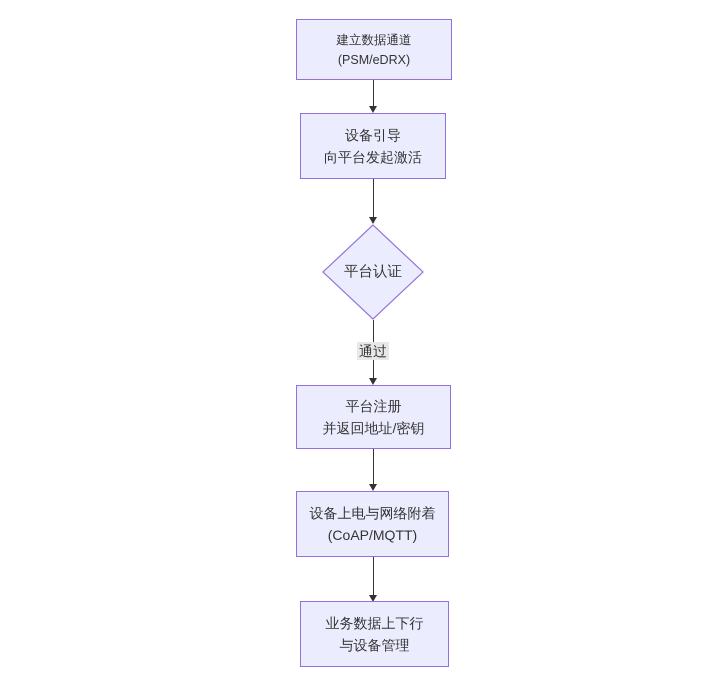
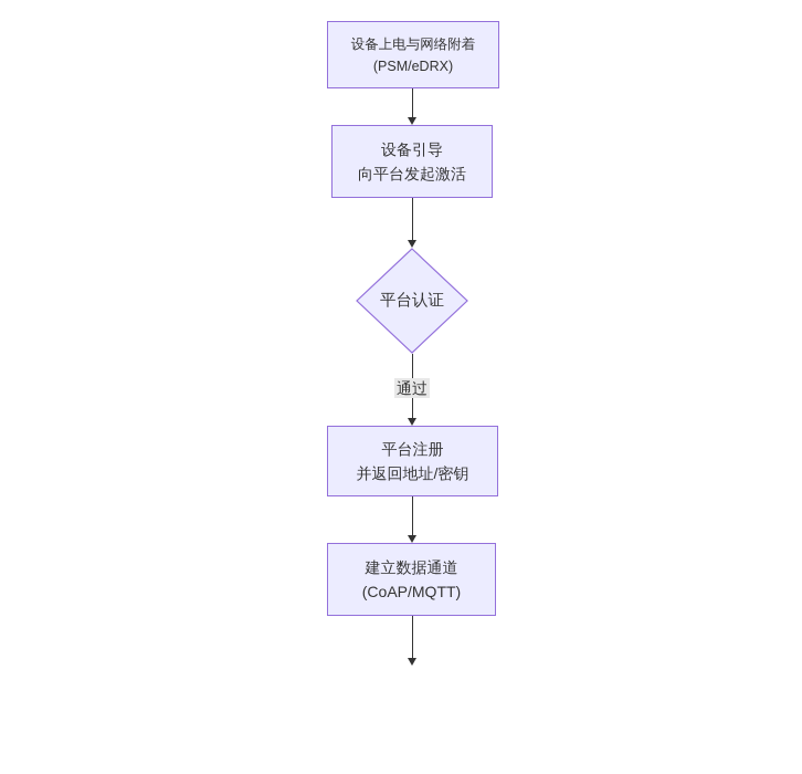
- 建立数据通道
+ 设备上电与网络附着
  (PSM/eDRX)
  设备引导
  向平台发起激活
  平台认证
  通过
  平台注册
  并返回地址/密钥
- 设备上电与网络附着
+ 建立数据通道
  (CoAP/MQTT)
- 业务数据上下行
- 与设备管理
